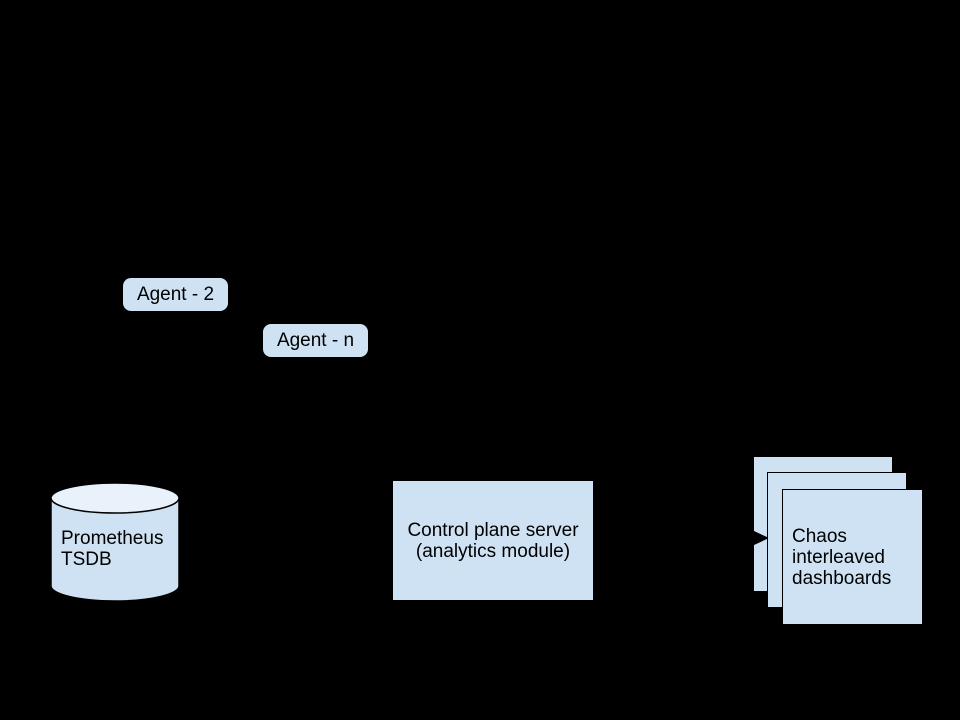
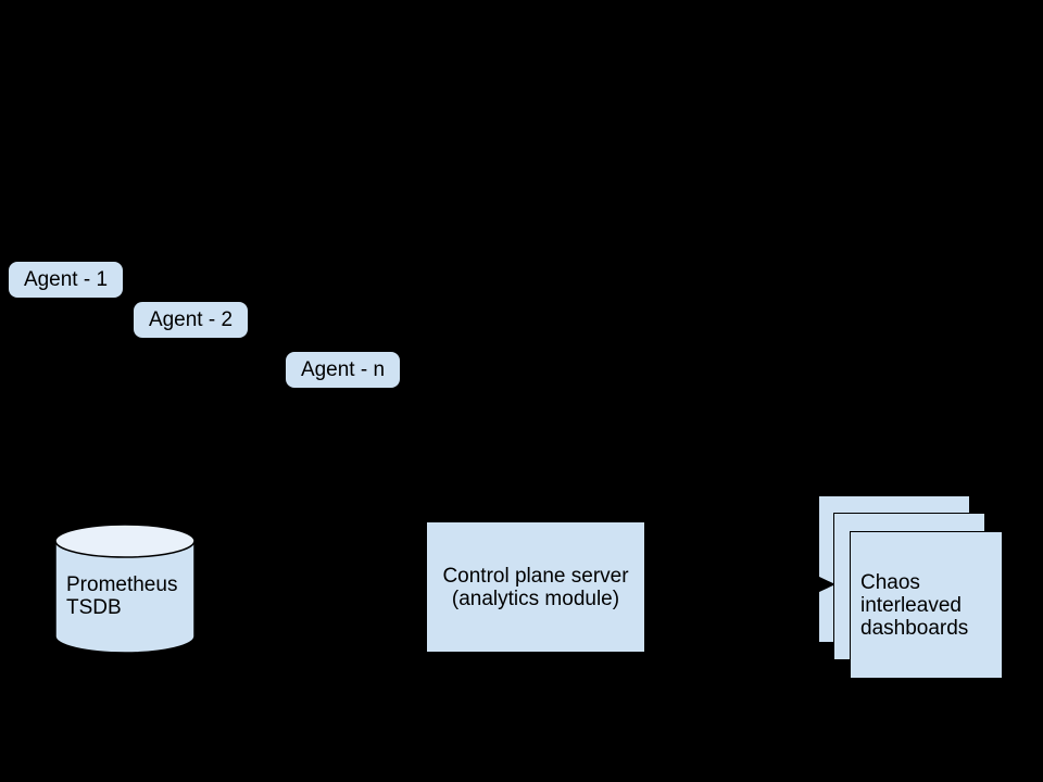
+ Agent - 1
  Agent - 2
  Agent - n
  Prometheus
  TSDB
  Control plane server
  (analytics module)
  Chaos
  interleaved
  dashboards
